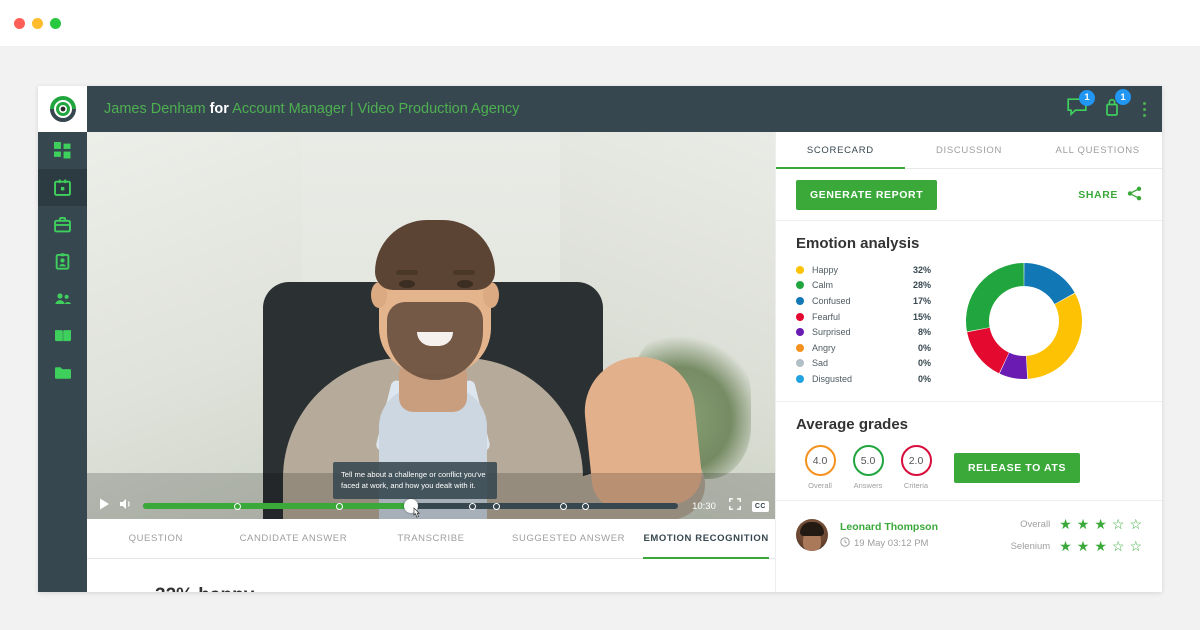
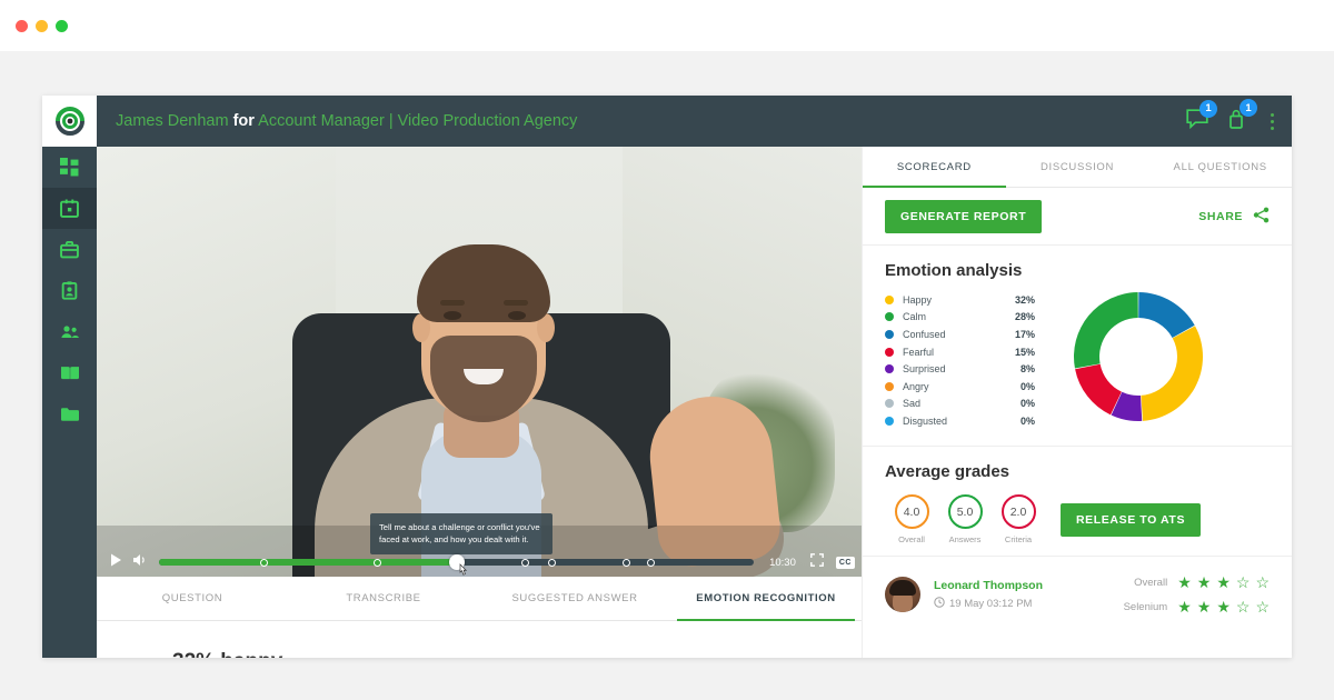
  James Denham for Account Manager | Video Production Agency
  1
  1
  Tell me about a challenge or conflict you've faced at work, and how you dealt with it.
  10:30
  QUESTION
- CANDIDATE ANSWER
  TRANSCRIBE
  SUGGESTED ANSWER
  EMOTION RECOGNITION
  SCORECARD
  DISCUSSION
  ALL QUESTIONS
  GENERATE REPORT
  SHARE
  Emotion analysis
  Happy
  32%
  Calm
  28%
  Confused
  17%
  Fearful
  15%
  Surprised
  8%
  Angry
  0%
  Sad
  0%
  Disgusted
  0%
  Average grades
  4.0
  Overall
  5.0
  Answers
  2.0
  Criteria
  RELEASE TO ATS
  Leonard Thompson
  19 May 03:12 PM
  Overall
  ★
  ★
  ★
  ☆
  ☆
  Selenium
  ★
  ★
  ★
  ☆
  ☆
